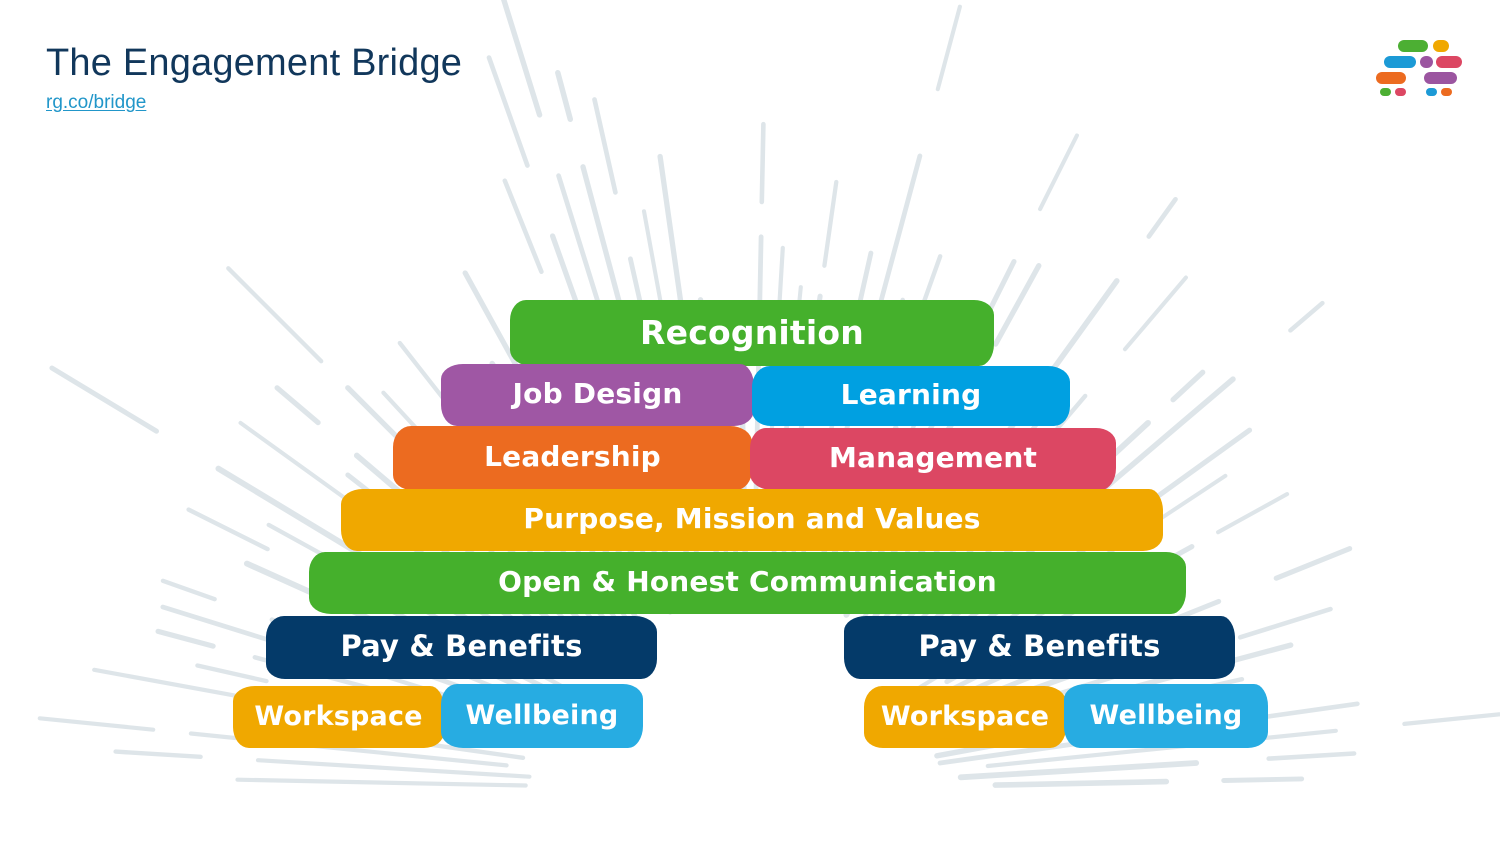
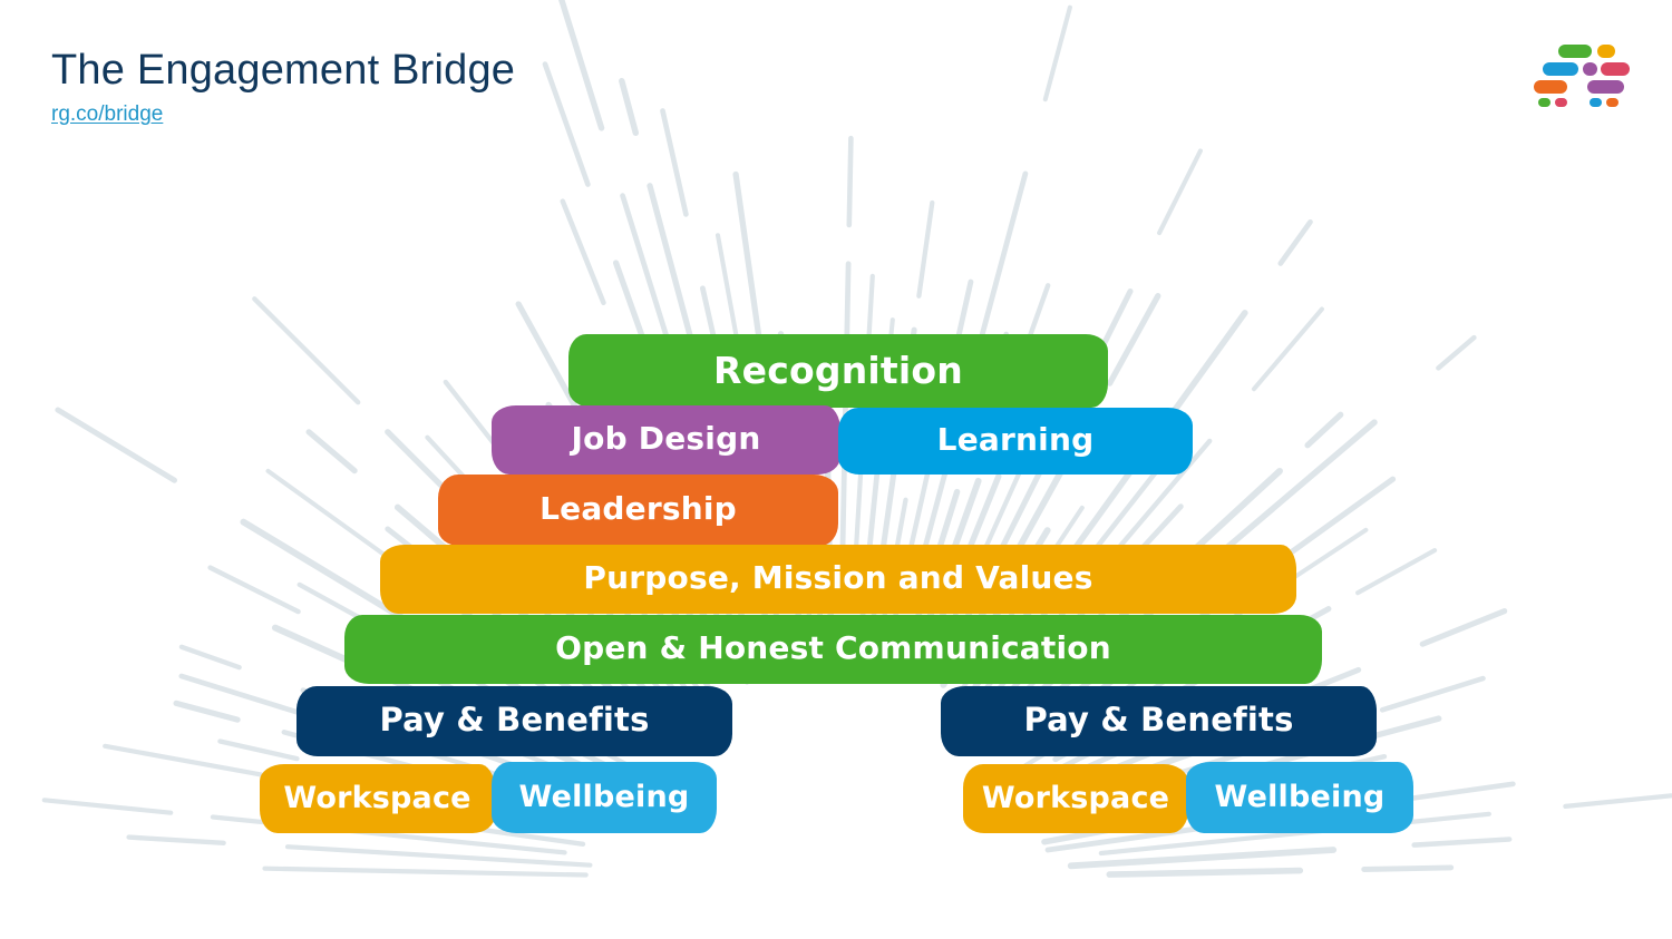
  The Engagement Bridge
  rg.co/bridge
  Recognition
  Job Design
  Learning
  Leadership
- Management
  Purpose, Mission and Values
  Open & Honest Communication
  Pay & Benefits
  Pay & Benefits
  Workspace
  Wellbeing
  Workspace
  Wellbeing
